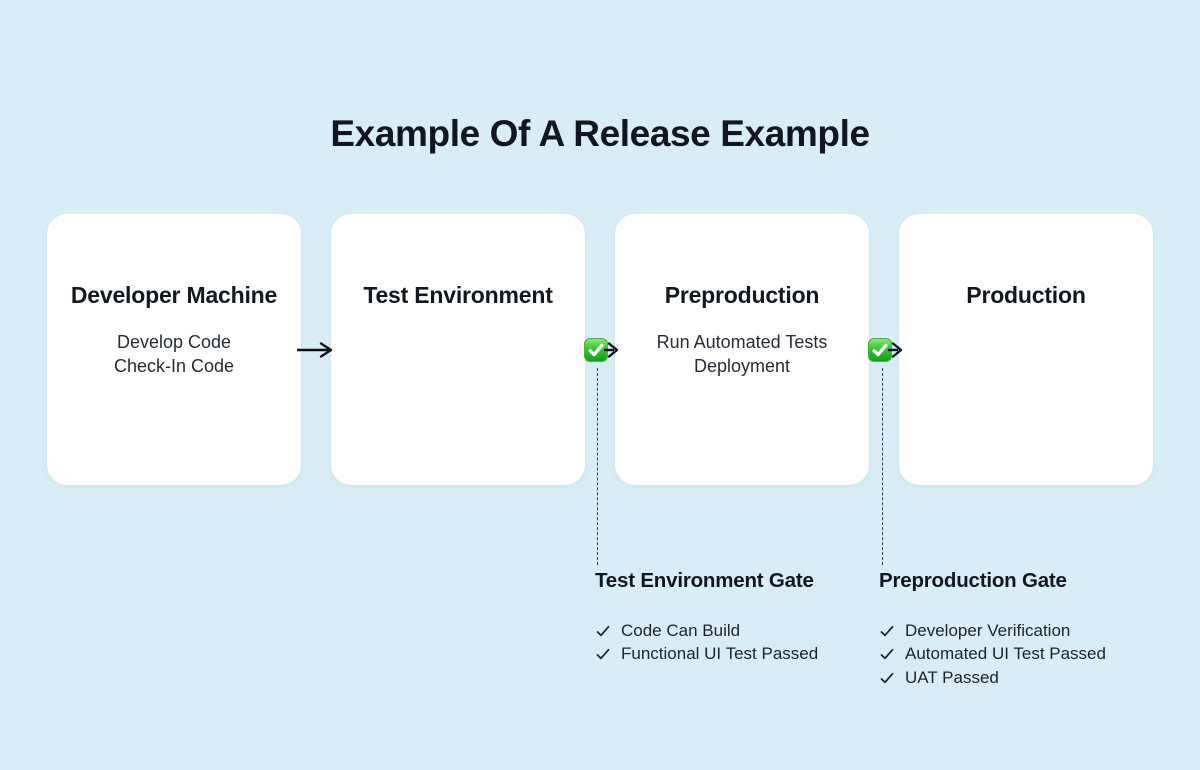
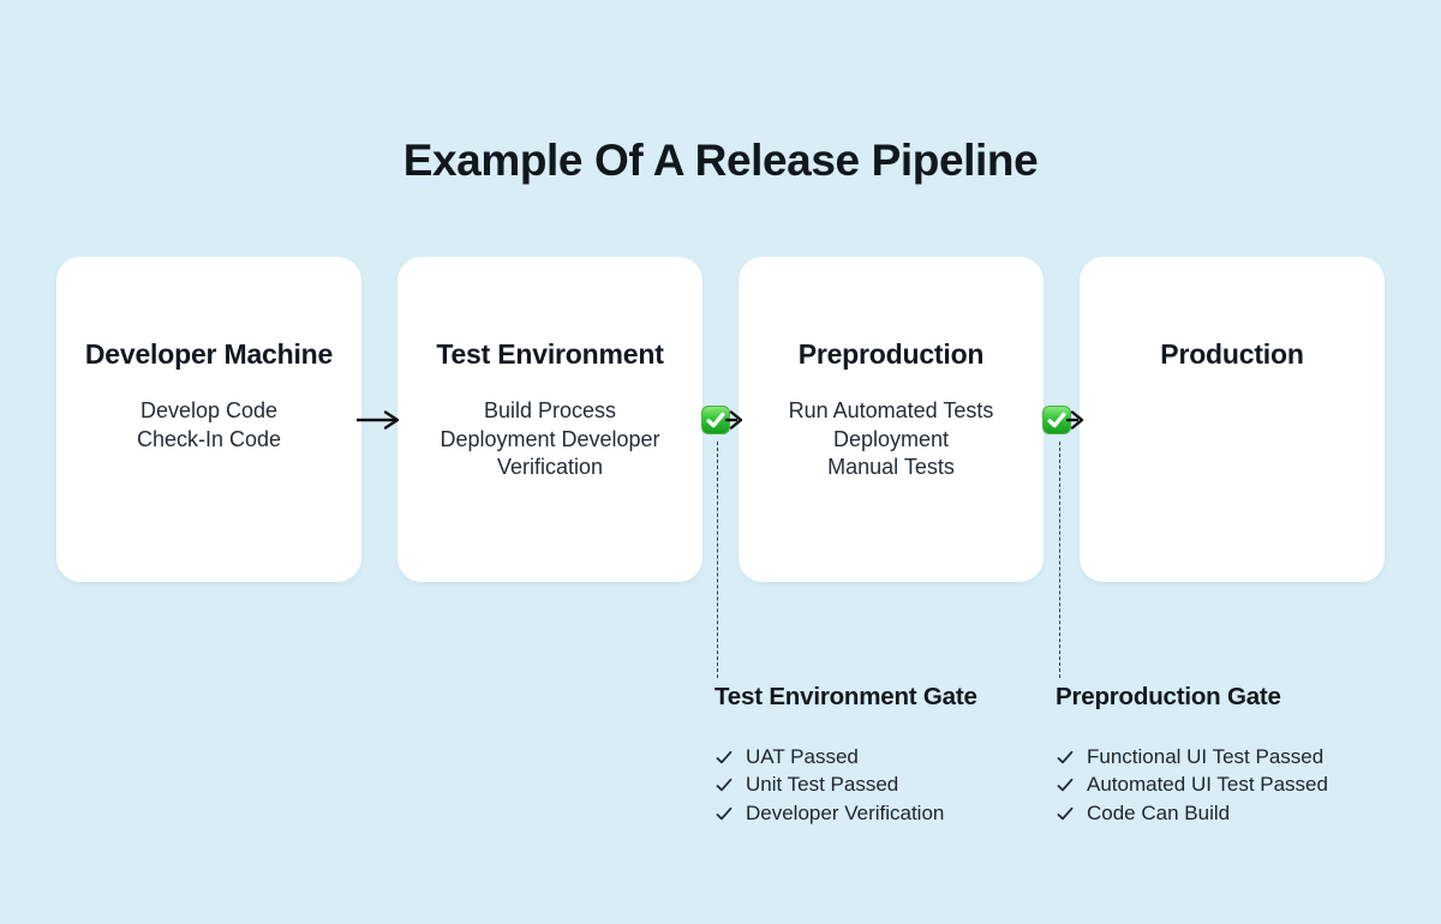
- Example Of A Release Example
+ Example Of A Release Pipeline
  Developer Machine
  Develop Code
  Check-In Code
  Test Environment
+ Build Process
+ Deployment Developer
+ Verification
  Preproduction
  Run Automated Tests
  Deployment
+ Manual Tests
  Production
  Test Environment Gate
- Code Can Build
+ UAT Passed
+ Unit Test Passed
- Functional UI Test Passed
+ Developer Verification
  Preproduction Gate
- Developer Verification
+ Functional UI Test Passed
  Automated UI Test Passed
- UAT Passed
+ Code Can Build
